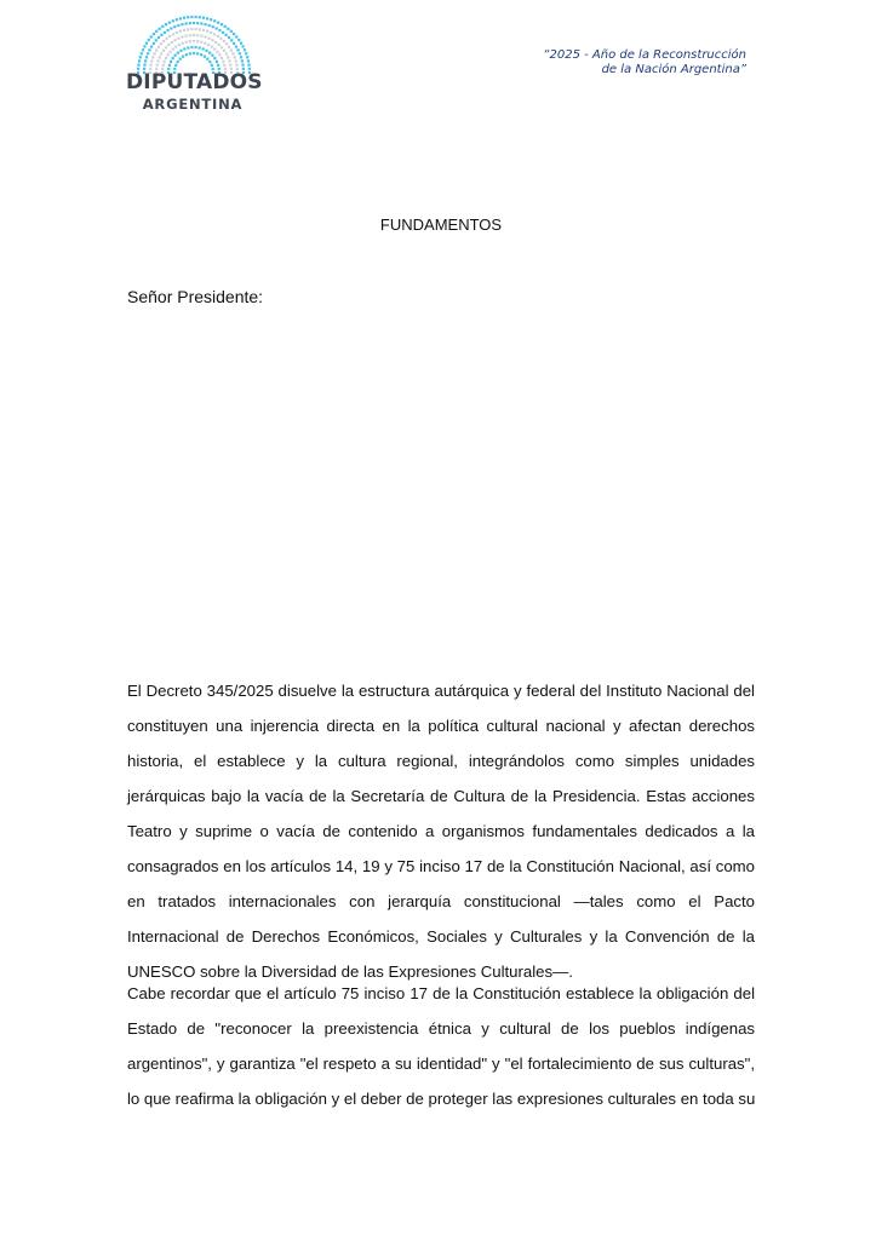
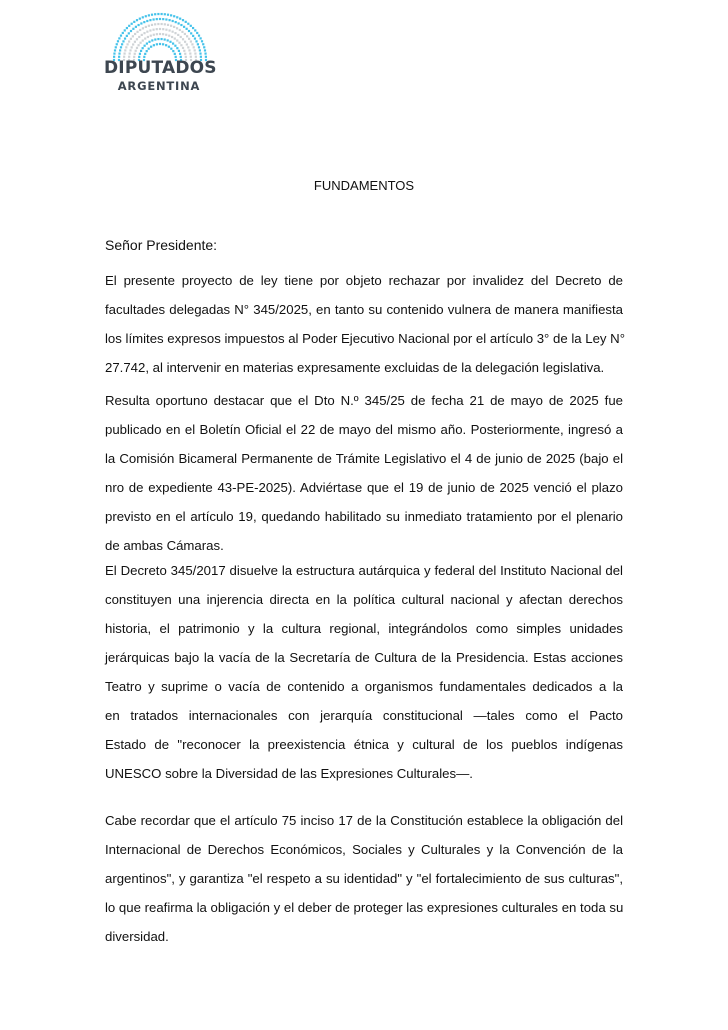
  DIPUTADOS
  ARGENTINA
- “2025 - Año de la Reconstrucción
- de la Nación Argentina”
  FUNDAMENTOS
  Señor Presidente:
+ El presente proyecto de ley tiene por objeto rechazar por invalidez del Decreto de
+ facultades delegadas N° 345/2025, en tanto su contenido vulnera de manera manifiesta
+ los límites expresos impuestos al Poder Ejecutivo Nacional por el artículo 3° de la Ley N°
+ 27.742, al intervenir en materias expresamente excluidas de la delegación legislativa.
+ Resulta oportuno destacar que el Dto N.º 345/25 de fecha 21 de mayo de 2025 fue
+ publicado en el Boletín Oficial el 22 de mayo del mismo año. Posteriormente, ingresó a
+ la Comisión Bicameral Permanente de Trámite Legislativo el 4 de junio de 2025 (bajo el
+ nro de expediente 43-PE-2025). Adviértase que el 19 de junio de 2025 venció el plazo
+ previsto en el artículo 19, quedando habilitado su inmediato tratamiento por el plenario
+ de ambas Cámaras.
- El Decreto 345/2025 disuelve la estructura autárquica y federal del Instituto Nacional del
+ El Decreto 345/2017 disuelve la estructura autárquica y federal del Instituto Nacional del
  constituyen una injerencia directa en la política cultural nacional y afectan derechos
- historia, el establece y la cultura regional, integrándolos como simples unidades
+ historia, el patrimonio y la cultura regional, integrándolos como simples unidades
  jerárquicas bajo la vacía de la Secretaría de Cultura de la Presidencia. Estas acciones
  Teatro y suprime o vacía de contenido a organismos fundamentales dedicados a la
- consagrados en los artículos 14, 19 y 75 inciso 17 de la Constitución Nacional, así como
  en tratados internacionales con jerarquía constitucional —tales como el Pacto
- Internacional de Derechos Económicos, Sociales y Culturales y la Convención de la
+ Estado de "reconocer la preexistencia étnica y cultural de los pueblos indígenas
  UNESCO sobre la Diversidad de las Expresiones Culturales—.
  Cabe recordar que el artículo 75 inciso 17 de la Constitución establece la obligación del
- Estado de "reconocer la preexistencia étnica y cultural de los pueblos indígenas
+ Internacional de Derechos Económicos, Sociales y Culturales y la Convención de la
  argentinos", y garantiza "el respeto a su identidad" y "el fortalecimiento de sus culturas",
  lo que reafirma la obligación y el deber de proteger las expresiones culturales en toda su
+ diversidad.
